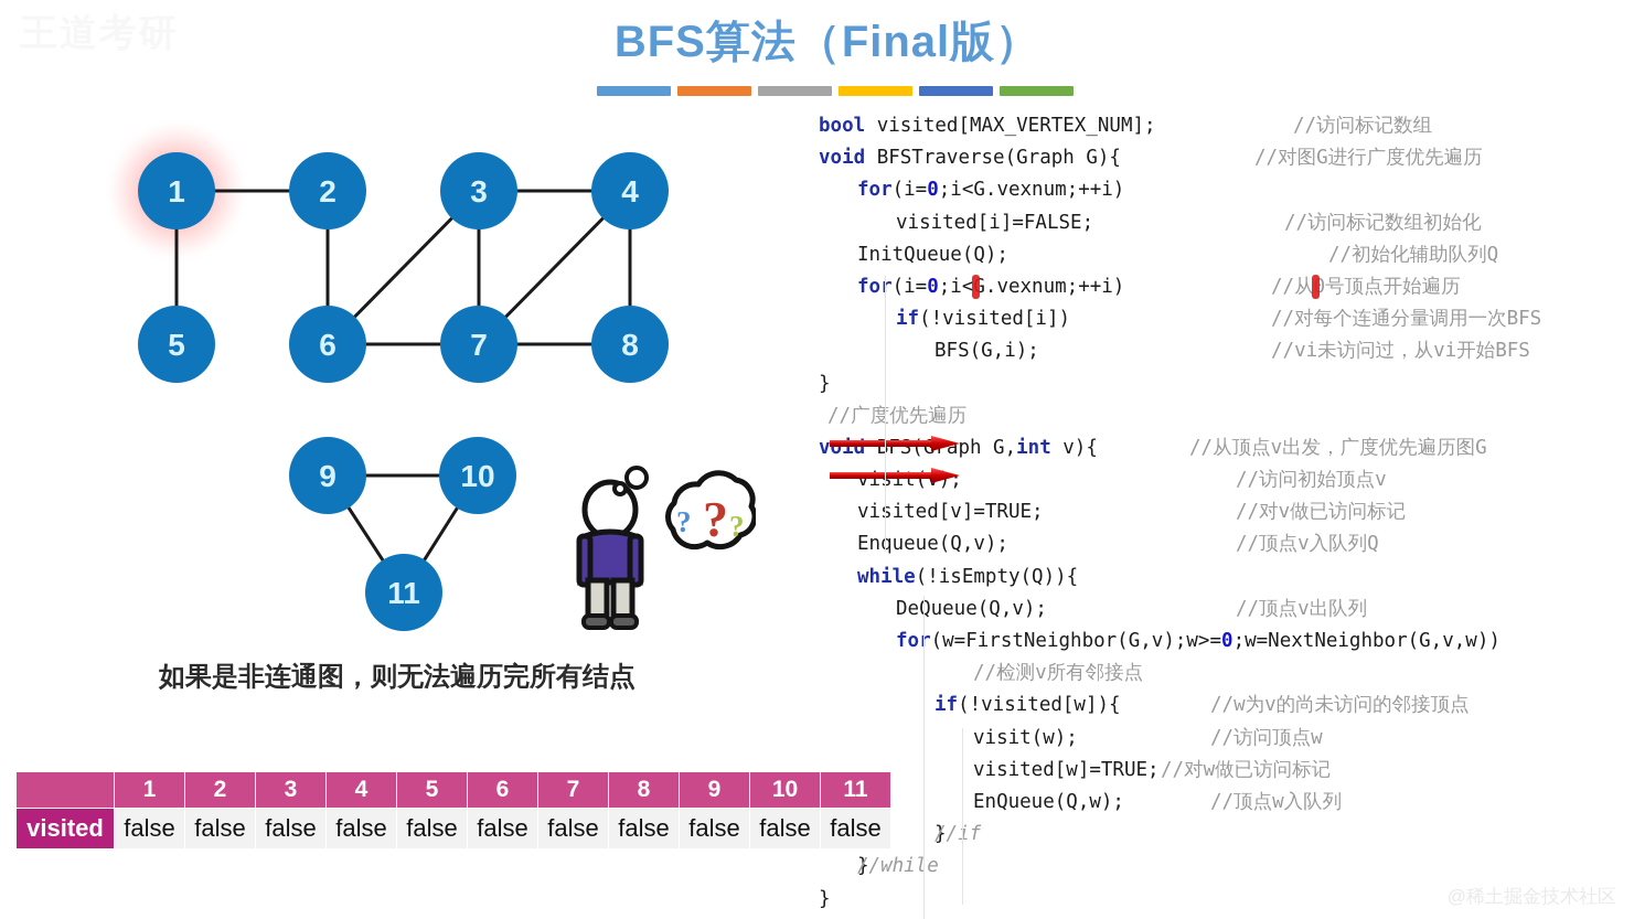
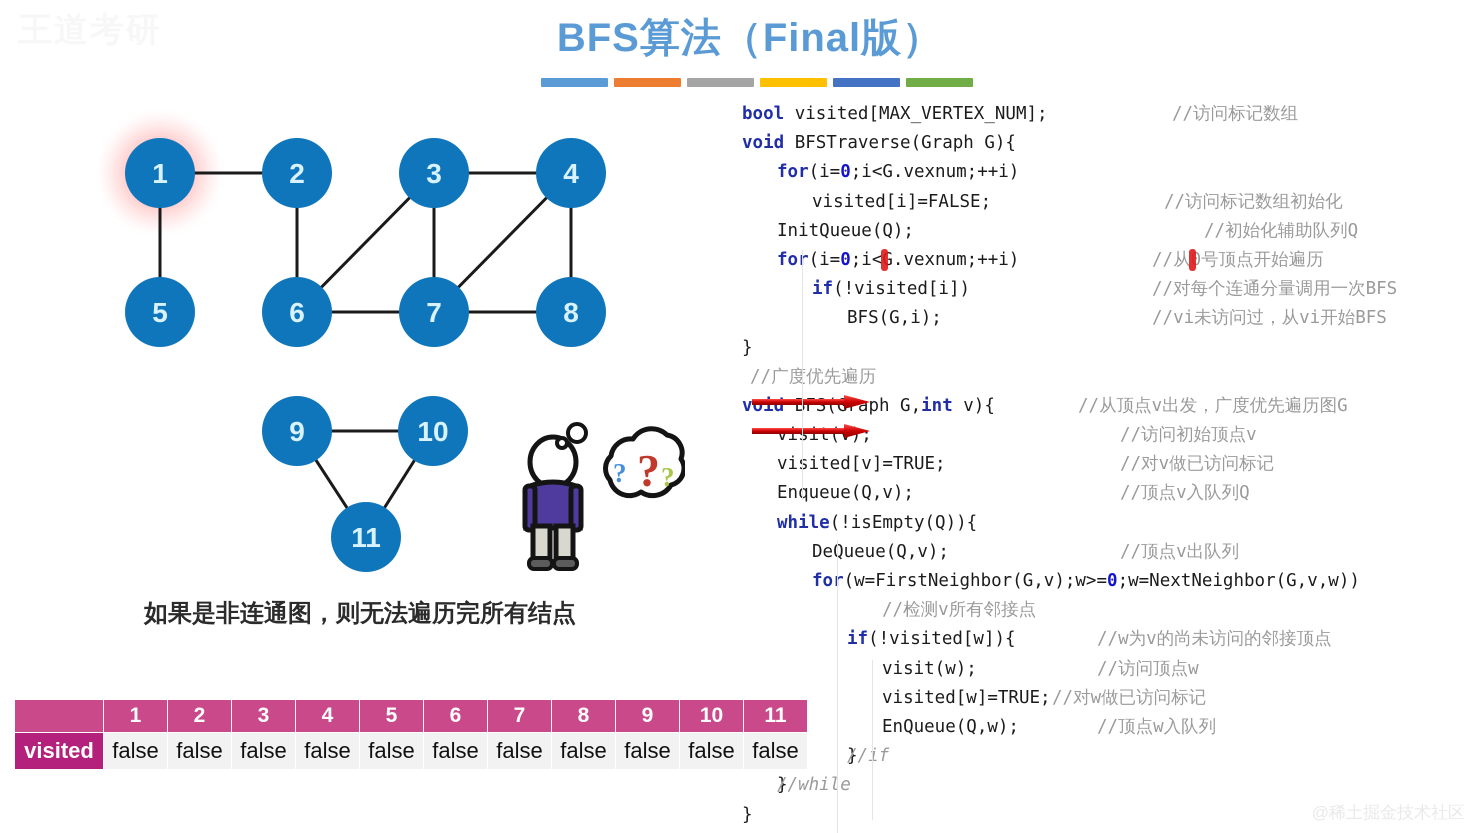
  BFS算法（Final版）
  1
  2
  3
  4
  5
  6
  7
  8
  9
  10
  11
  ?
  ?
  ?
  如果是非连通图，则无法遍历完所有结点
  	1	2	3	4	5	6	7	8	9	10	11
  visited	false	false	false	false	false	false	false	false	false	false	false
  bool visited[MAX_VERTEX_NUM];
  //访问标记数组
  void BFSTraverse(Graph G){
- //对图G进行广度优先遍历
  for(i=0;i<G.vexnum;++i)
  visited[i]=FALSE;
  //访问标记数组初始化
  InitQueue(Q);
  //初始化辅助队列Q
  for(i=0;i<.vexnum;++i)
  //从号顶点开始遍历
  if(!visited[i])
  //对每个连通分量调用一次BFS
  BFS(G,i);
  //vi未访问过，从vi开始BFS
  }
  //广度优先遍历
  void BFS(Gaph G,int v){
  //从顶点v出发，广度优先遍历图G
  visit();
  //访问初始顶点v
  visited[v]=TRUE;
  //对v做已访问标记
  Enqueue(Q,v);
  //顶点v入队列Q
  while(!isEmpty(Q)){
  DeQueue(Q,v);
  //顶点v出队列
  for(w=FirstNeighbor(G,v);w>=0;w=NextNeighbor(G,v,w))
  //检测v所有邻接点
  if(!visited[w]){
  //w为v的尚未访问的邻接顶点
  visit(w);
  //访问顶点w
  visited[w]=TRUE;
  //对w做已访问标记
  EnQueue(Q,w);
  //顶点w入队列
  }
  //if
  }
  //while
  }
